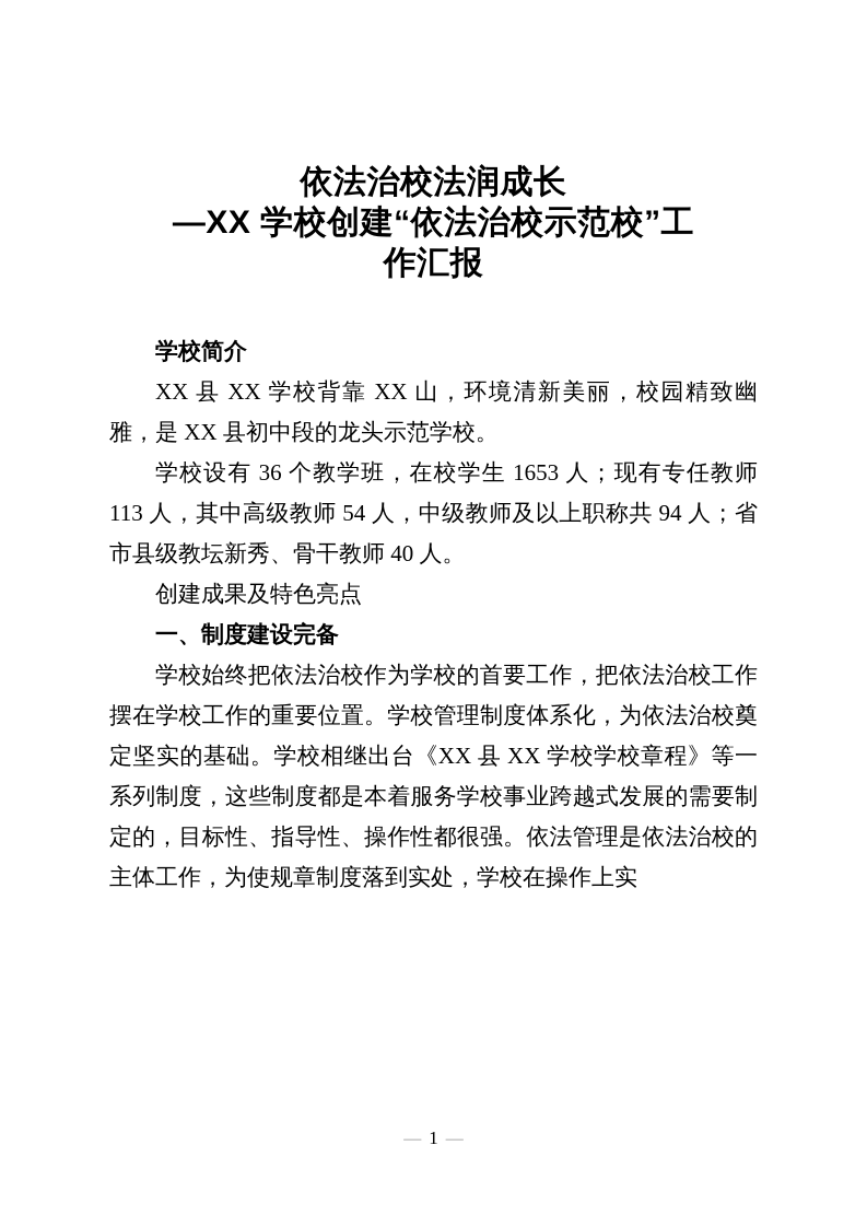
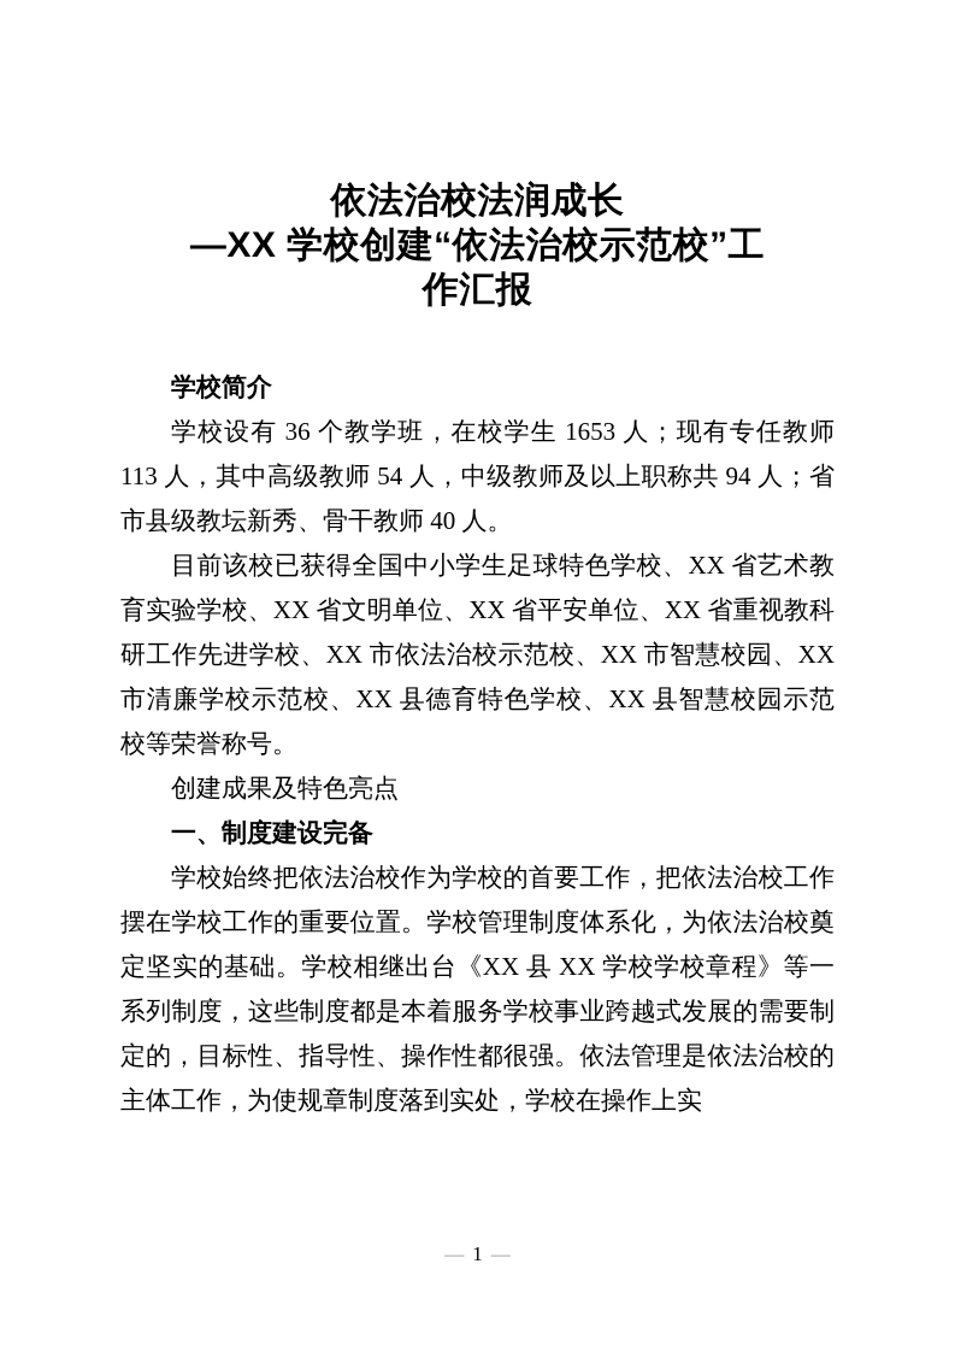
  依法治校法润成长
  —XX 学校创建“依法治校示范校”工
  作汇报
  学校简介
- XX 县 XX 学校背靠 XX 山，环境清新美丽，校园精致幽雅，是 XX 县初中段的龙头示范学校。
  学校设有 36 个教学班，在校学生 1653 人；现有专任教师 113 人，其中高级教师 54 人，中级教师及以上职称共 94 人；省市县级教坛新秀、骨干教师 40 人。
+ 目前该校已获得全国中小学生足球特色学校、XX 省艺术教育实验学校、XX 省文明单位、XX 省平安单位、XX 省重视教科研工作先进学校、XX 市依法治校示范校、XX 市智慧校园、XX 市清廉学校示范校、XX 县德育特色学校、XX 县智慧校园示范校等荣誉称号。
  创建成果及特色亮点
  一、制度建设完备
  学校始终把依法治校作为学校的首要工作，把依法治校工作摆在学校工作的重要位置。学校管理制度体系化，为依法治校奠定坚实的基础。学校相继出台《XX 县 XX 学校学校章程》等一系列制度，这些制度都是本着服务学校事业跨越式发展的需要制定的，目标性、指导性、操作性都很强。依法管理是依法治校的主体工作，为使规章制度落到实处，学校在操作上实
  — 1 —
